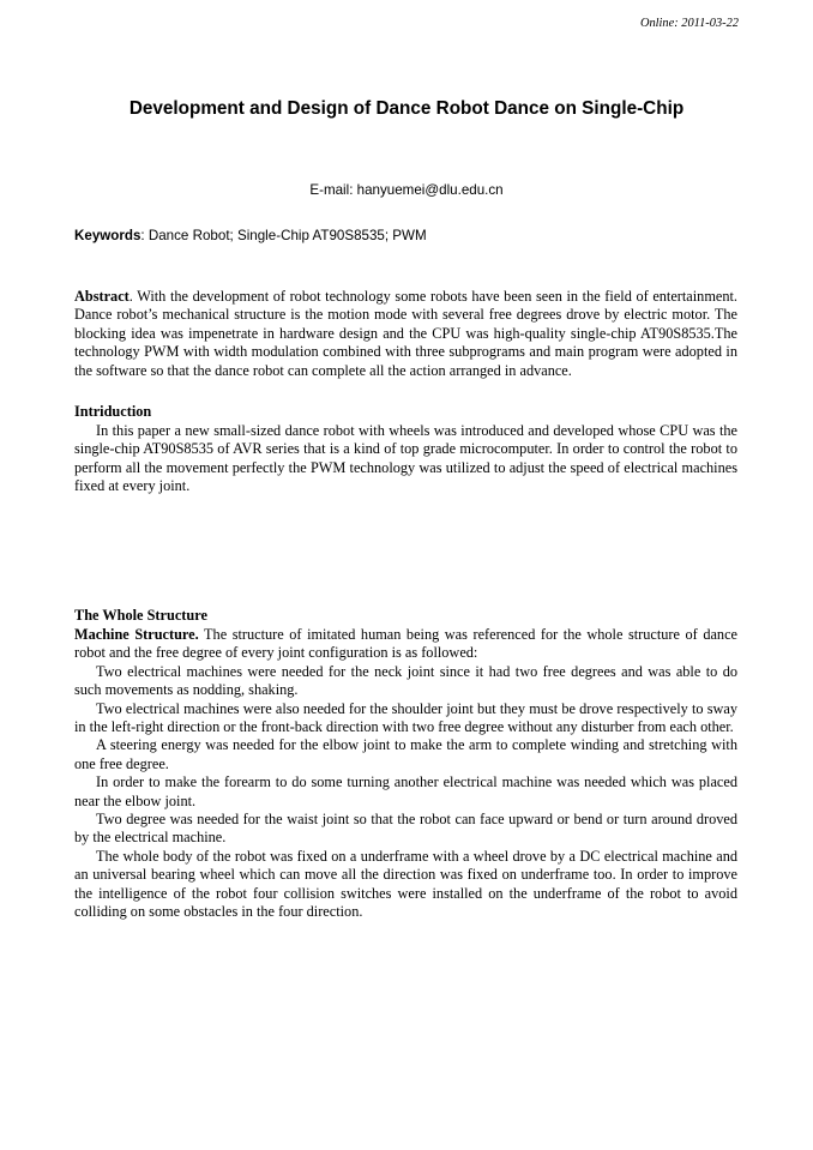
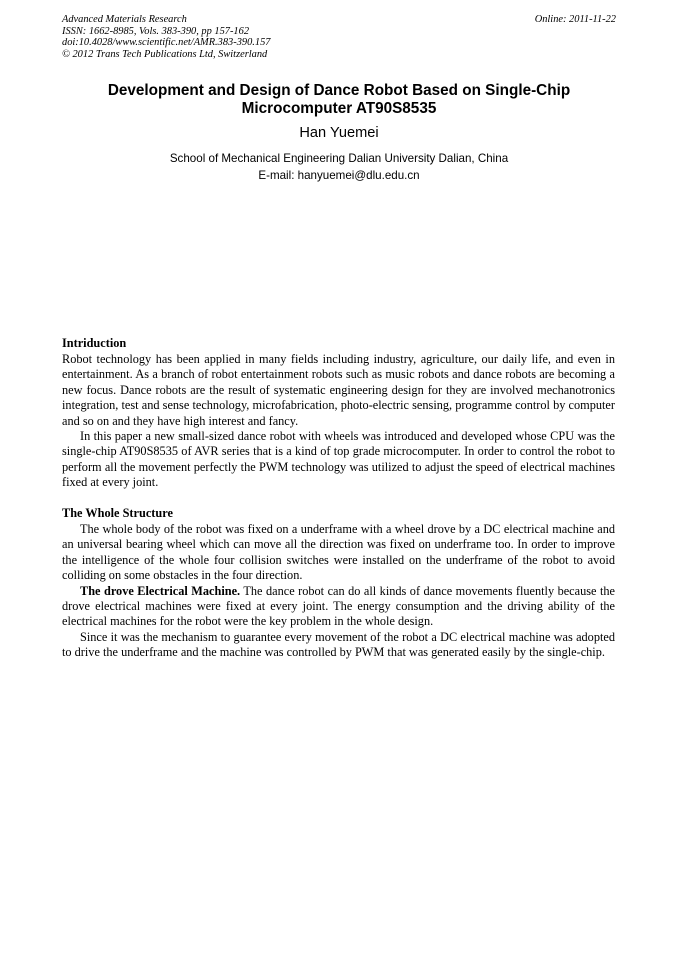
+ Advanced Materials Research
+ ISSN: 1662-8985, Vols. 383-390, pp 157-162
+ doi:10.4028/www.scientific.net/AMR.383-390.157
+ © 2012 Trans Tech Publications Ltd, Switzerland
- Online: 2011-03-22
+ Online: 2011-11-22
- Development and Design of Dance Robot Dance on Single-Chip
+ Development and Design of Dance Robot Based on Single-Chip
+ Microcomputer AT90S8535
+ Han Yuemei
+ School of Mechanical Engineering Dalian University Dalian, China
  E-mail: hanyuemei@dlu.edu.cn
- Keywords: Dance Robot; Single-Chip AT90S8535; PWM
- Abstract. With the development of robot technology some robots have been seen in the field of entertainment. Dance robot’s mechanical structure is the motion mode with several free degrees drove by electric motor. The blocking idea was impenetrate in hardware design and the CPU was high-quality single-chip AT90S8535.The technology PWM with width modulation combined with three subprograms and main program were adopted in the software so that the dance robot can complete all the action arranged in advance.
  Intriduction
+ Robot technology has been applied in many fields including industry, agriculture, our daily life, and even in entertainment. As a branch of robot entertainment robots such as music robots and dance robots are becoming a new focus. Dance robots are the result of systematic engineering design for they are involved mechanotronics integration, test and sense technology, microfabrication, photo-electric sensing, programme control by computer and so on and they have high interest and fancy.
  In this paper a new small-sized dance robot with wheels was introduced and developed whose CPU was the single-chip AT90S8535 of AVR series that is a kind of top grade microcomputer. In order to control the robot to perform all the movement perfectly the PWM technology was utilized to adjust the speed of electrical machines fixed at every joint.
  The Whole Structure
- Machine Structure. The structure of imitated human being was referenced for the whole structure of dance robot and the free degree of every joint configuration is as followed:
- Two electrical machines were needed for the neck joint since it had two free degrees and was able to do such movements as nodding, shaking.
- Two electrical machines were also needed for the shoulder joint but they must be drove respectively to sway in the left-right direction or the front-back direction with two free degree without any disturber from each other.
- A steering energy was needed for the elbow joint to make the arm to complete winding and stretching with one free degree.
- In order to make the forearm to do some turning another electrical machine was needed which was placed near the elbow joint.
- Two degree was needed for the waist joint so that the robot can face upward or bend or turn around droved by the electrical machine.
- The whole body of the robot was fixed on a underframe with a wheel drove by a DC electrical machine and an universal bearing wheel which can move all the direction was fixed on underframe too. In order to improve the intelligence of the robot four collision switches were installed on the underframe of the robot to avoid colliding on some obstacles in the four direction.
+ The whole body of the robot was fixed on a underframe with a wheel drove by a DC electrical machine and an universal bearing wheel which can move all the direction was fixed on underframe too. In order to improve the intelligence of the whole four collision switches were installed on the underframe of the robot to avoid colliding on some obstacles in the four direction.
+ The drove Electrical Machine. The dance robot can do all kinds of dance movements fluently because the drove electrical machines were fixed at every joint. The energy consumption and the driving ability of the electrical machines for the robot were the key problem in the whole design.
+ Since it was the mechanism to guarantee every movement of the robot a DC electrical machine was adopted to drive the underframe and the machine was controlled by PWM that was generated easily by the single-chip.
